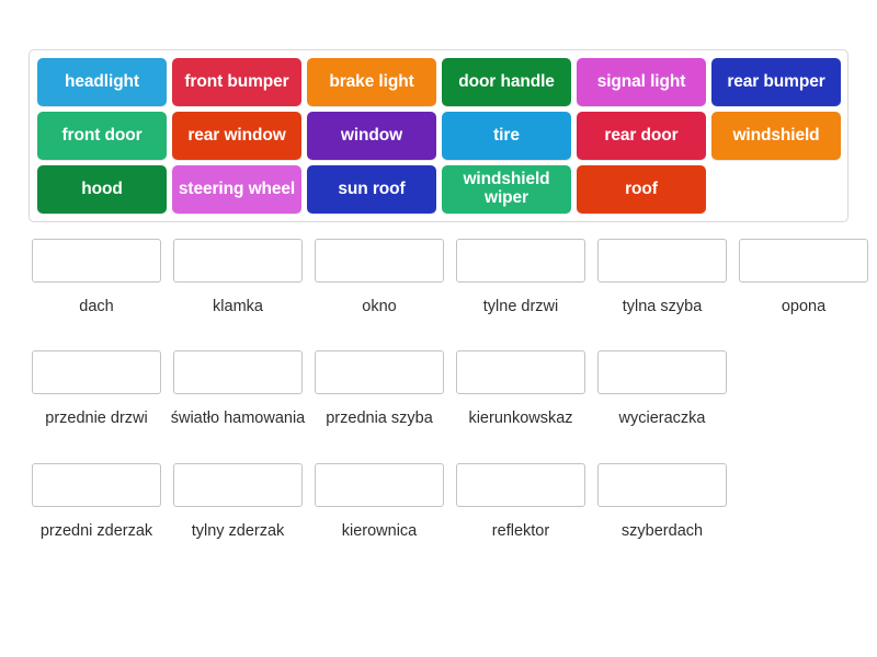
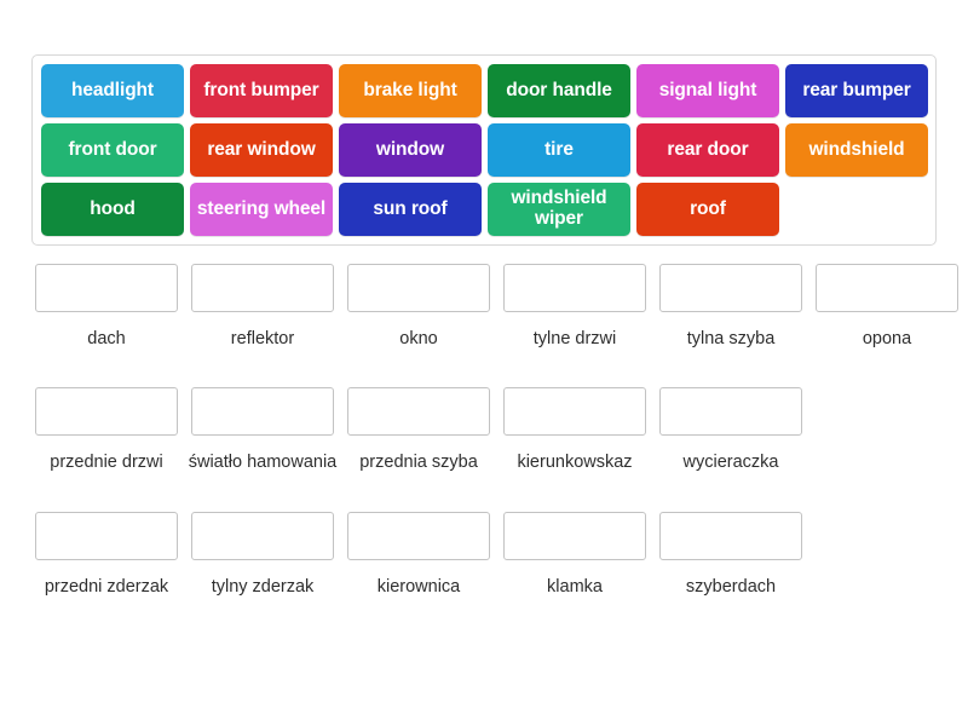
  headlight
  front bumper
  brake light
  door handle
  signal light
  rear bumper
  front door
  rear window
  window
  tire
  rear door
  windshield
  hood
  steering wheel
  sun roof
  windshield wiper
  roof
  dach
- klamka
+ reflektor
  okno
  tylne drzwi
  tylna szyba
  opona
  przednie drzwi
  światło hamowania
  przednia szyba
  kierunkowskaz
  wycieraczka
  przedni zderzak
  tylny zderzak
  kierownica
- reflektor
+ klamka
  szyberdach
